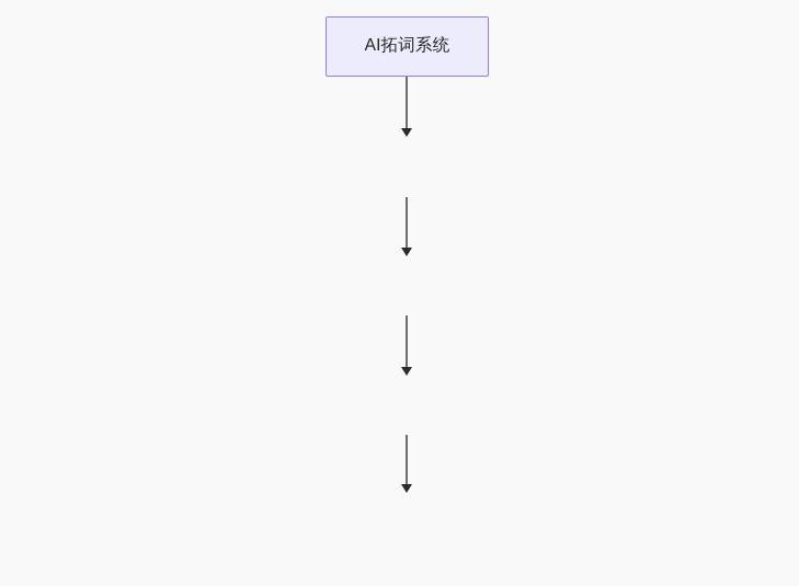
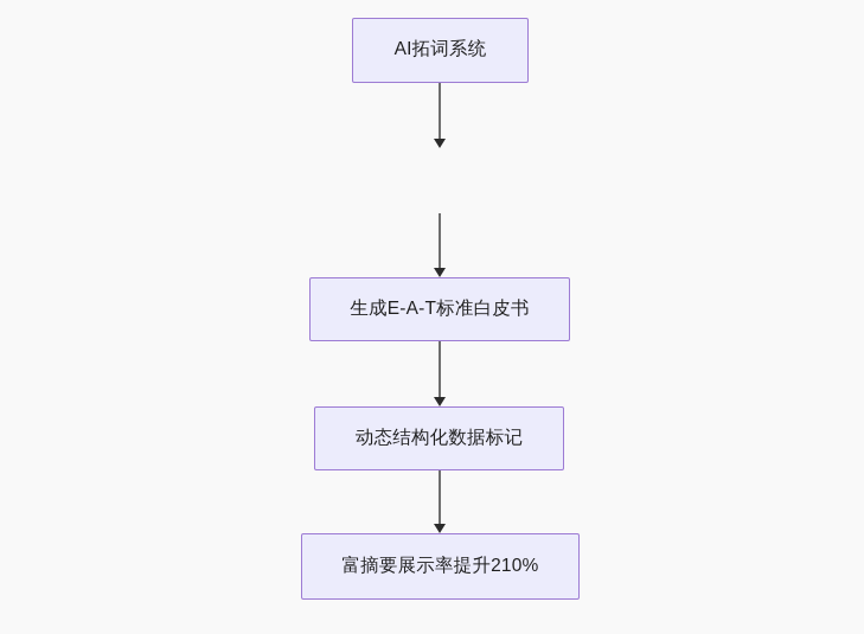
  AI拓词系统
+ 生成E-A-T标准白皮书
+ 动态结构化数据标记
+ 富摘要展示率提升210%
